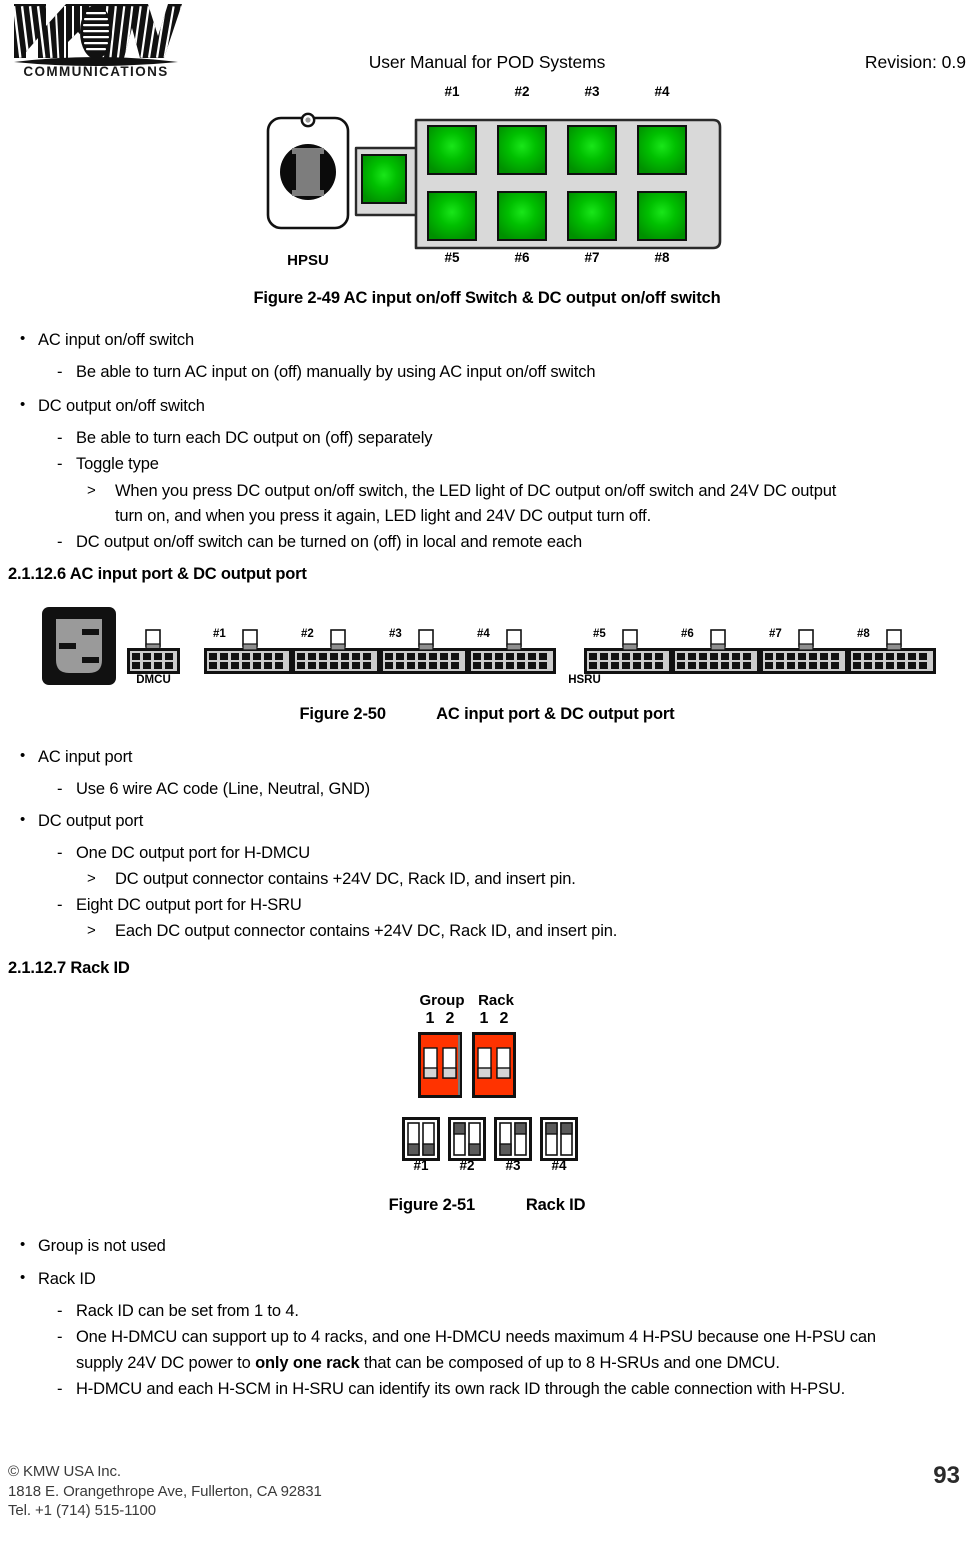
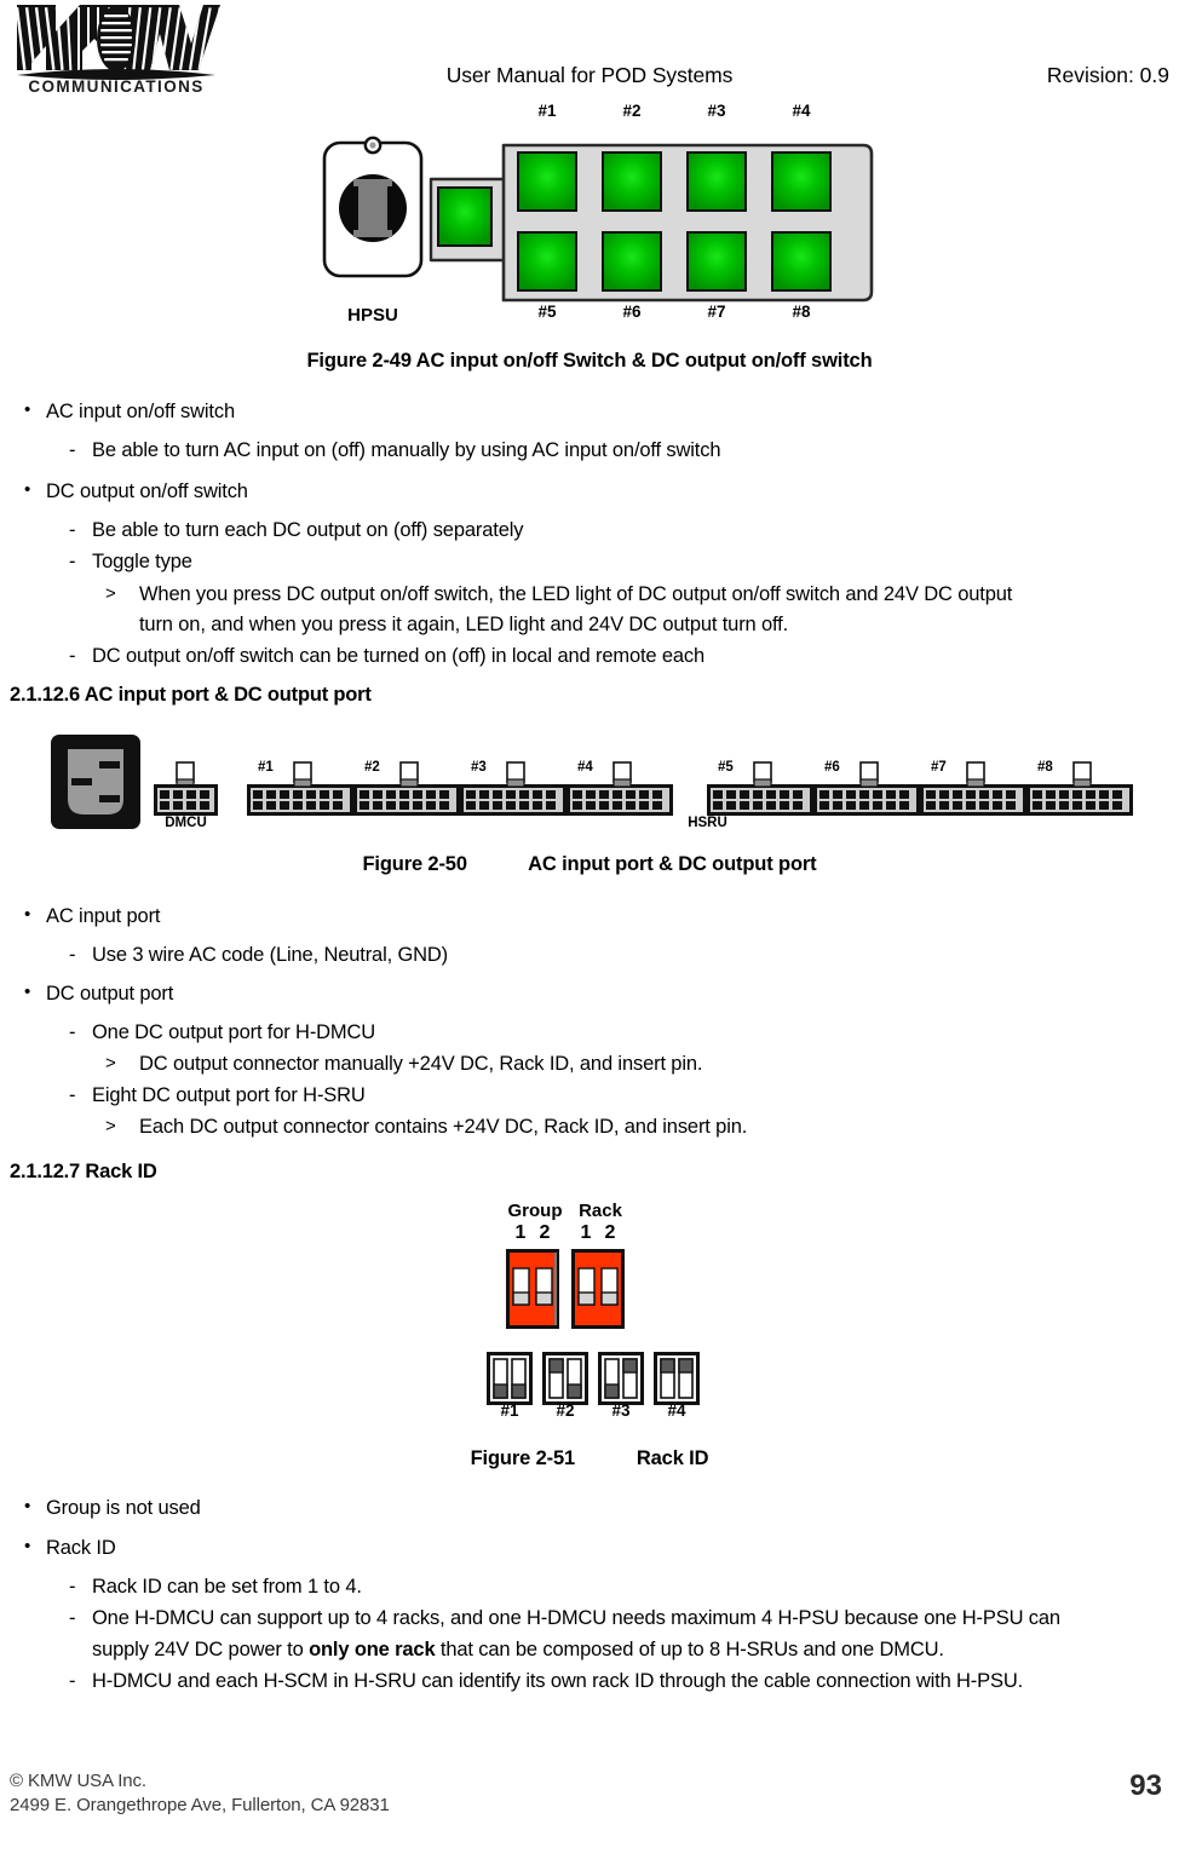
  COMMUNICATIONS
  User Manual for POD Systems
  Revision: 0.9
  #1
  #2
  #3
  #4
  #5
  #6
  #7
  #8
  HPSU
  Figure 2-49 AC input on/off Switch & DC output on/off switch
  AC input on/off switch
  Be able to turn AC input on (off) manually by using AC input on/off switch
  DC output on/off switch
  Be able to turn each DC output on (off) separately
  Toggle type
  When you press DC output on/off switch, the LED light of DC output on/off switch and 24V DC output
  turn on, and when you press it again, LED light and 24V DC output turn off.
  DC output on/off switch can be turned on (off) in local and remote each
  2.1.12.6 AC input port & DC output port
  DMCU
  HSRU
  #1
  #2
  #3
  #4
  #5
  #6
  #7
  #8
  Figure 2-50 AC input port & DC output port
  AC input port
- Use 6 wire AC code (Line, Neutral, GND)
+ Use 3 wire AC code (Line, Neutral, GND)
  DC output port
  One DC output port for H-DMCU
- DC output connector contains +24V DC, Rack ID, and insert pin.
+ DC output connector manually +24V DC, Rack ID, and insert pin.
  Eight DC output port for H-SRU
  Each DC output connector contains +24V DC, Rack ID, and insert pin.
  2.1.12.7 Rack ID
  Group
  Rack
  1
  2
  1
  2
  #1
  #2
  #3
  #4
  Figure 2-51 Rack ID
  Group is not used
  Rack ID
  Rack ID can be set from 1 to 4.
  One H-DMCU can support up to 4 racks, and one H-DMCU needs maximum 4 H-PSU because one H-PSU can
  supply 24V DC power to only one rack that can be composed of up to 8 H-SRUs and one DMCU.
  H-DMCU and each H-SCM in H-SRU can identify its own rack ID through the cable connection with H-PSU.
  © KMW USA Inc.
- 1818 E. Orangethrope Ave, Fullerton, CA 92831
+ 2499 E. Orangethrope Ave, Fullerton, CA 92831
- Tel. +1 (714) 515-1100
  93
